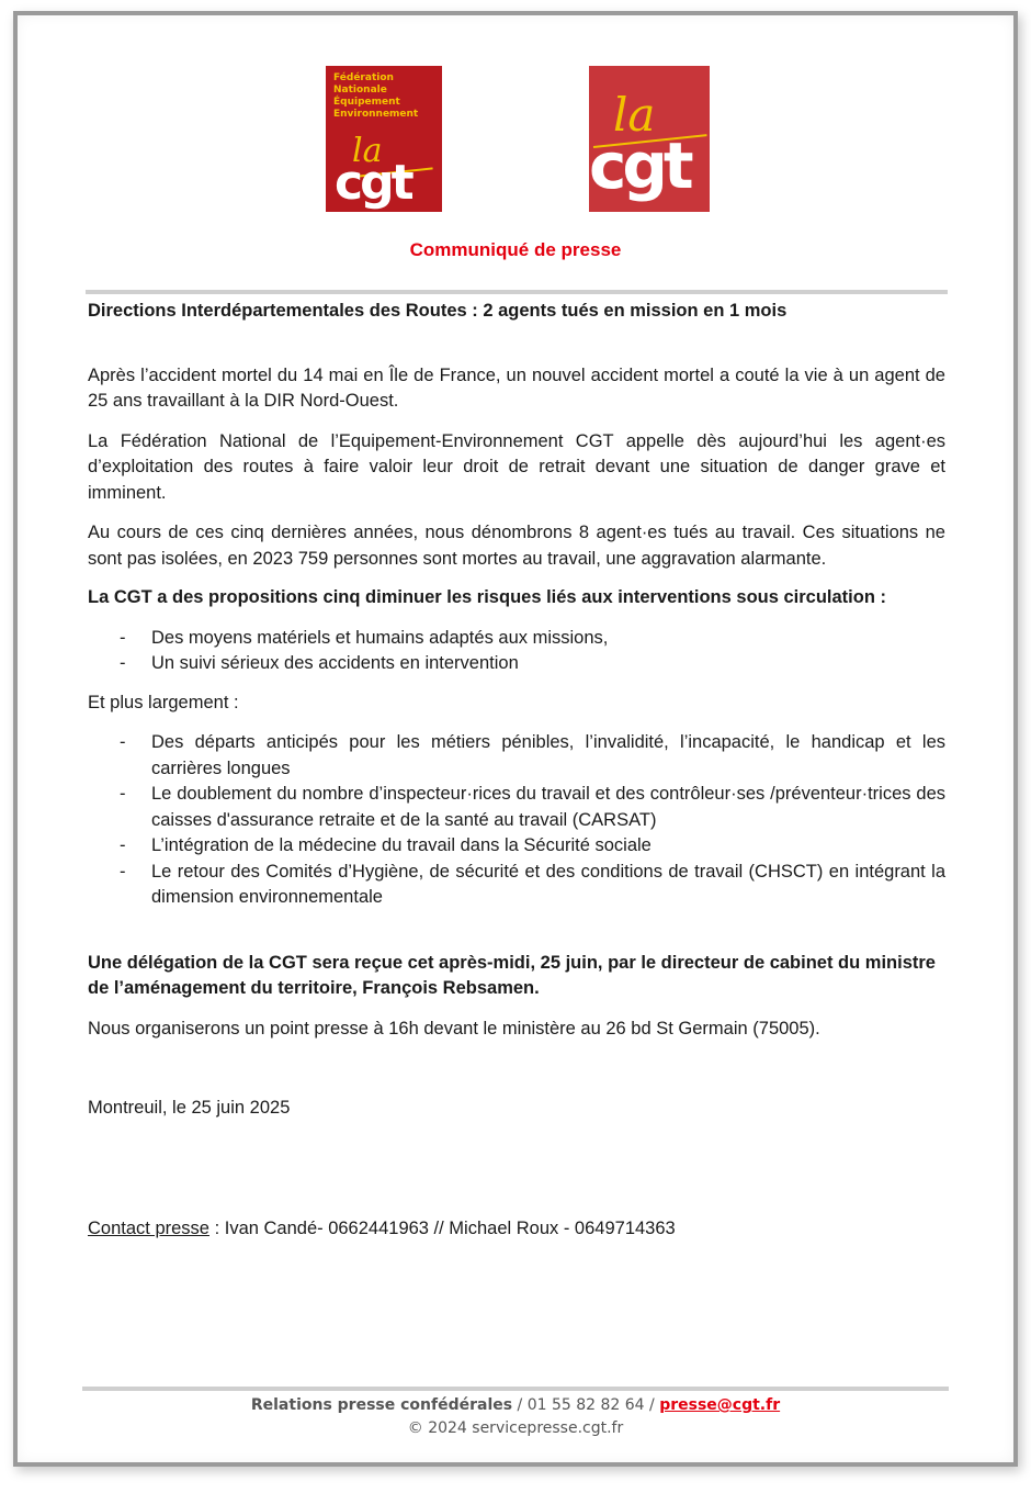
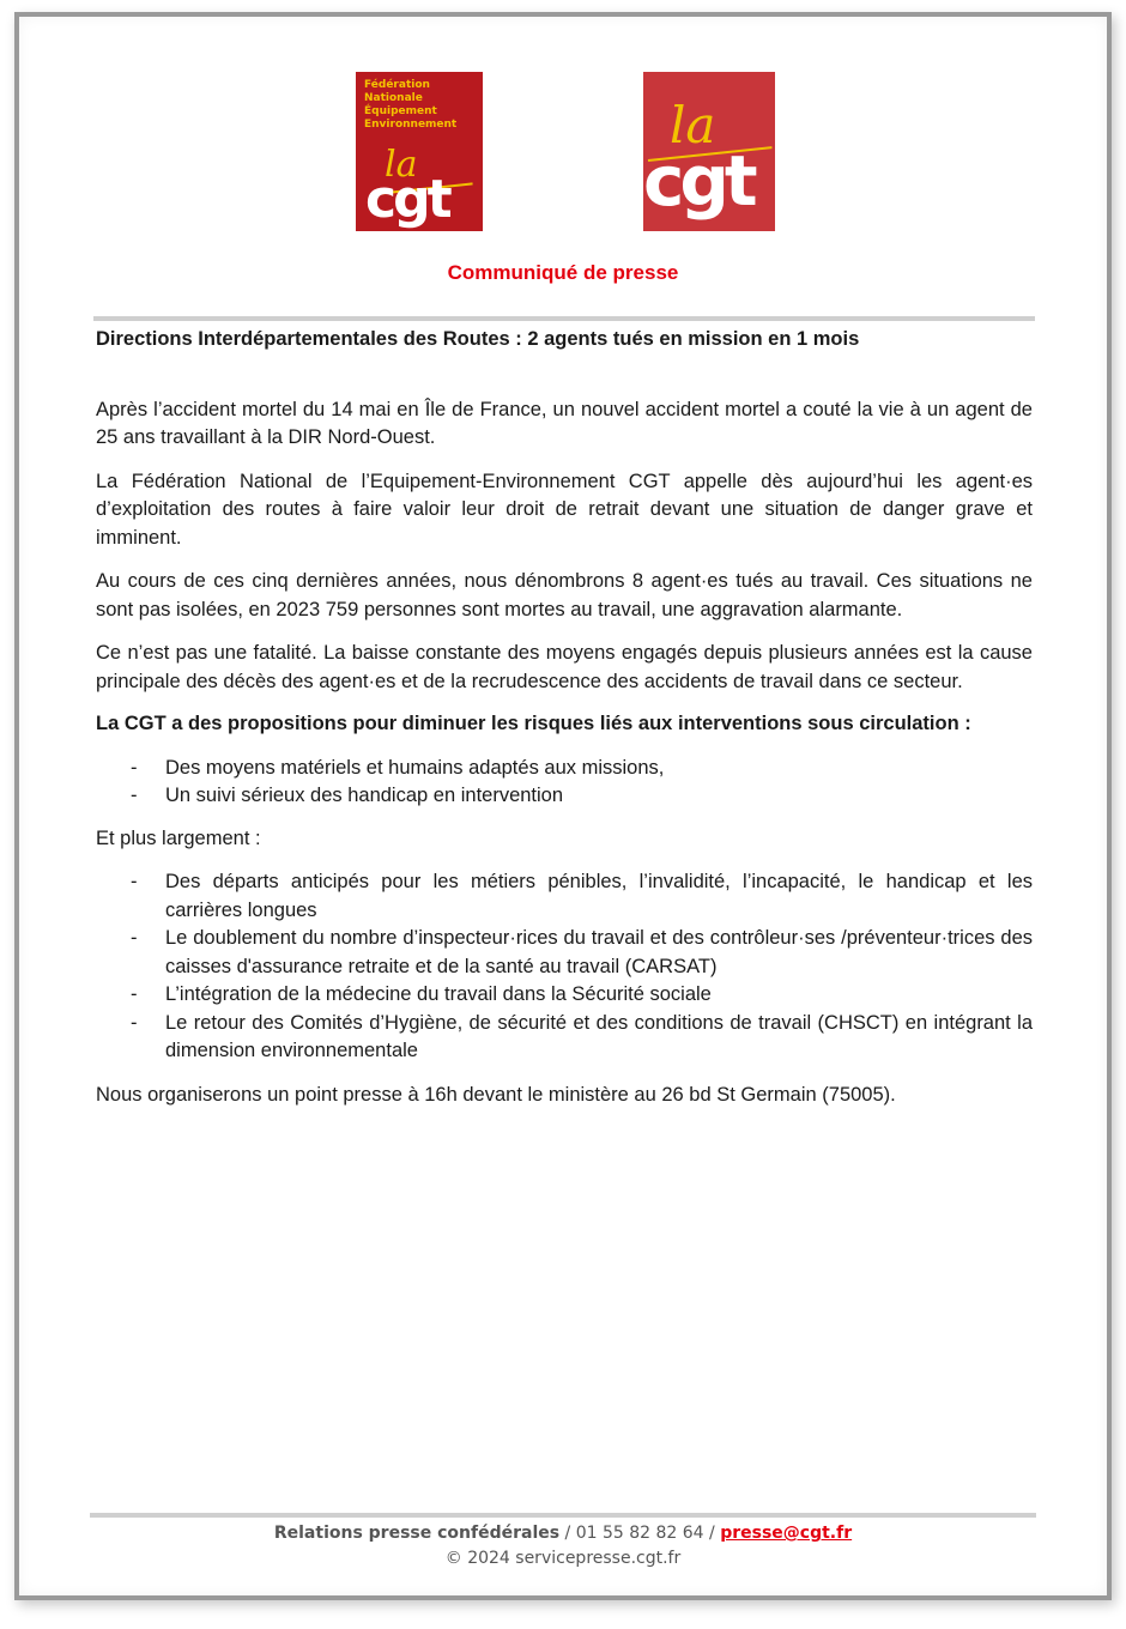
  Fédération
  Nationale
  Équipement
  Environnement
  la
  cgt
  la
  cgt
  Communiqué de presse
  Directions Interdépartementales des Routes : 2 agents tués en mission en 1 mois
  Après l’accident mortel du 14 mai en Île de France, un nouvel accident mortel a couté la vie à un agent de 25 ans travaillant à la DIR Nord-Ouest.
  La Fédération National de l’Equipement-Environnement CGT appelle dès aujourd’hui les agent·es d’exploitation des routes à faire valoir leur droit de retrait devant une situation de danger grave et imminent.
  Au cours de ces cinq dernières années, nous dénombrons 8 agent·es tués au travail. Ces situations ne sont pas isolées, en 2023 759 personnes sont mortes au travail, une aggravation alarmante.
+ Ce n’est pas une fatalité. La baisse constante des moyens engagés depuis plusieurs années est la cause principale des décès des agent·es et de la recrudescence des accidents de travail dans ce secteur.
- La CGT a des propositions cinq diminuer les risques liés aux interventions sous circulation :
+ La CGT a des propositions pour diminuer les risques liés aux interventions sous circulation :
  -
  Des moyens matériels et humains adaptés aux missions,
  -
- Un suivi sérieux des accidents en intervention
+ Un suivi sérieux des handicap en intervention
  Et plus largement :
  -
  Des départs anticipés pour les métiers pénibles, l’invalidité, l’incapacité, le handicap et les carrières longues
  -
  Le doublement du nombre d’inspecteur·rices du travail et des contrôleur·ses /préventeur·trices des caisses d'assurance retraite et de la santé au travail (CARSAT)
  -
  L’intégration de la médecine du travail dans la Sécurité sociale
  -
  Le retour des Comités d’Hygiène, de sécurité et des conditions de travail (CHSCT) en intégrant la dimension environnementale
- Une délégation de la CGT sera reçue cet après-midi, 25 juin, par le directeur de cabinet du ministre de l’aménagement du territoire, François Rebsamen.
  Nous organiserons un point presse à 16h devant le ministère au 26 bd St Germain (75005).
- Montreuil, le 25 juin 2025
- Contact presse : Ivan Candé- 0662441963 // Michael Roux - 0649714363
  Relations presse confédérales / 01 55 82 82 64 / presse@cgt.fr
  © 2024 servicepresse.cgt.fr
